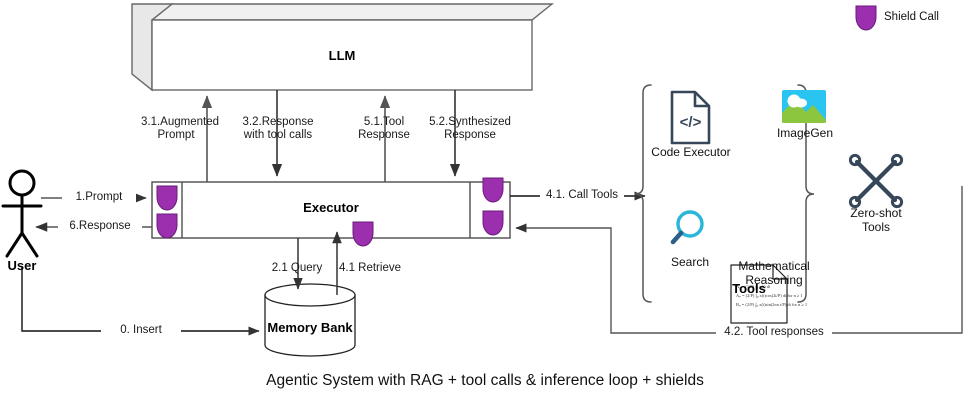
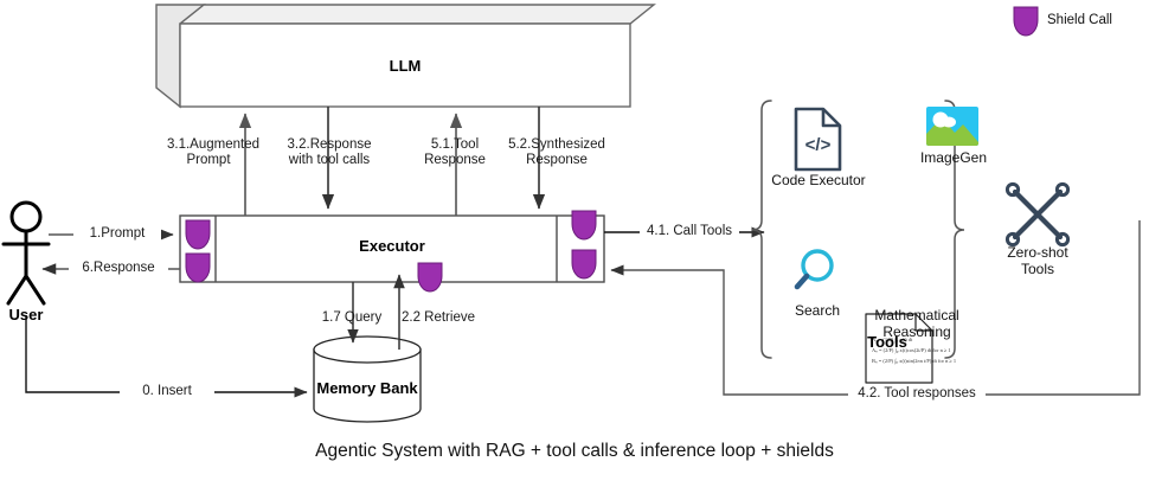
  </>
  LLM
  Executor
  Memory Bank
  User
  Tools
  3.1.Augmented
  Prompt
  3.2.Response
  with tool calls
  5.1.Tool
  Response
  5.2.Synthesized
  Response
  1.Prompt
  6.Response
- 2.1 Query
+ 1.7 Query
- 4.1 Retrieve
+ 2.2 Retrieve
  0. Insert
  4.1. Call Tools
  4.2. Tool responses
  Code Executor
  ImageGen
  Search
  Mathematical
  Reasoning
  Zero-shot
  Tools
  Shield Call
  Agentic System with RAG + tool calls & inference loop + shields
